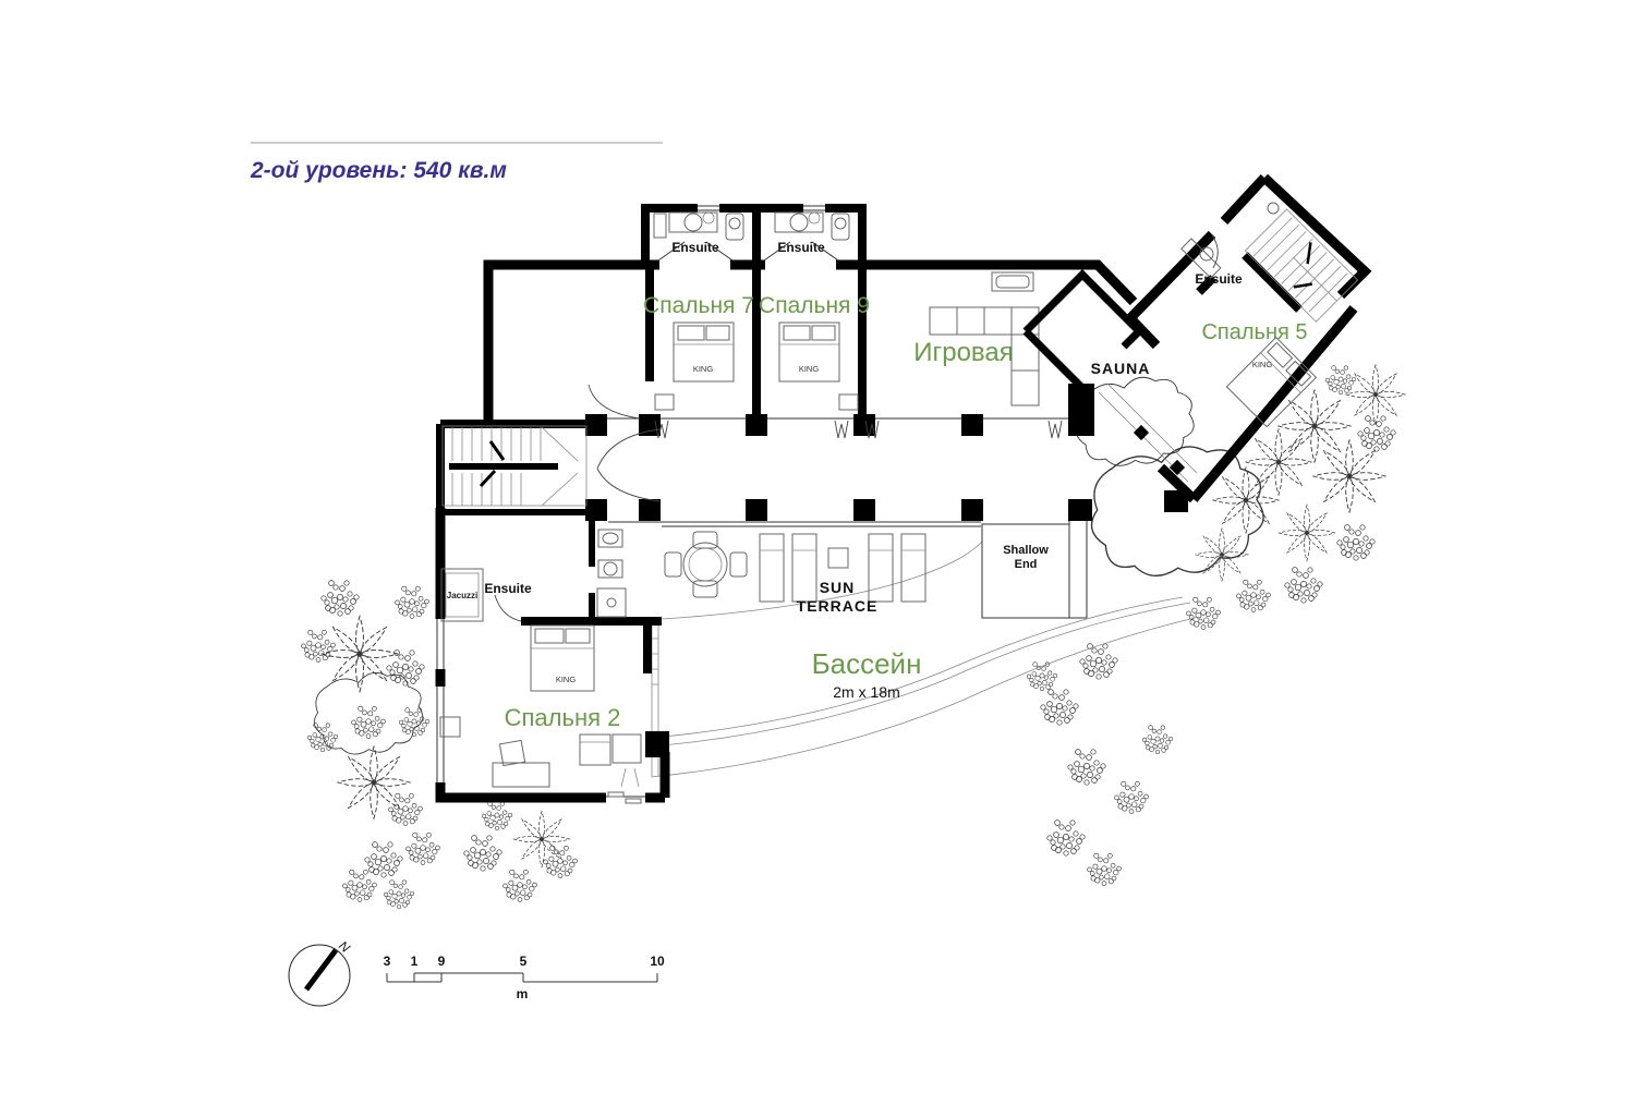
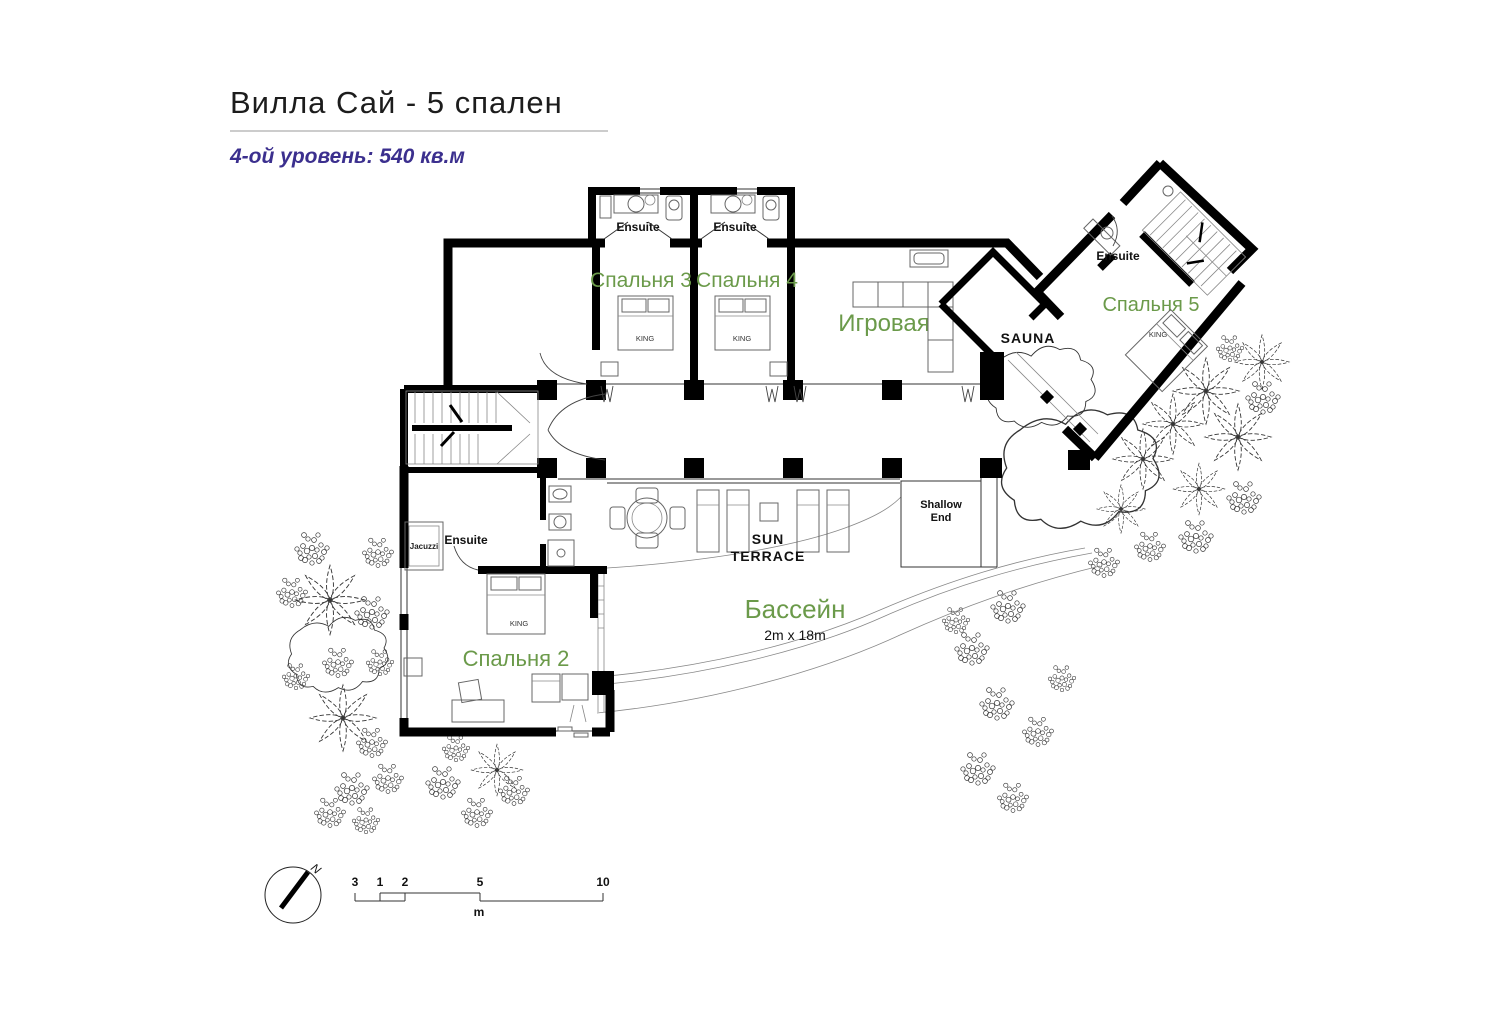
+ Вилла Сай - 5 спален
- 2-ой уровень: 540 кв.м
+ 4-ой уровень: 540 кв.м
  Shallow
  End
  SUN
  TERRACE
  Бассейн
  2m x 18m
  nsuite
- Спальня 7
+ Спальня 3
  KING
  nsuite
- Спальня 9
+ Спальня 4
  KING
  Игровая
  SAUNA
  Ensuite
  Спальня 5
  KING
  Ensuite
  Jacuzzi
  KING
  Спальня 2
  3
  1
- 9
+ 2
  5
  10
  m
